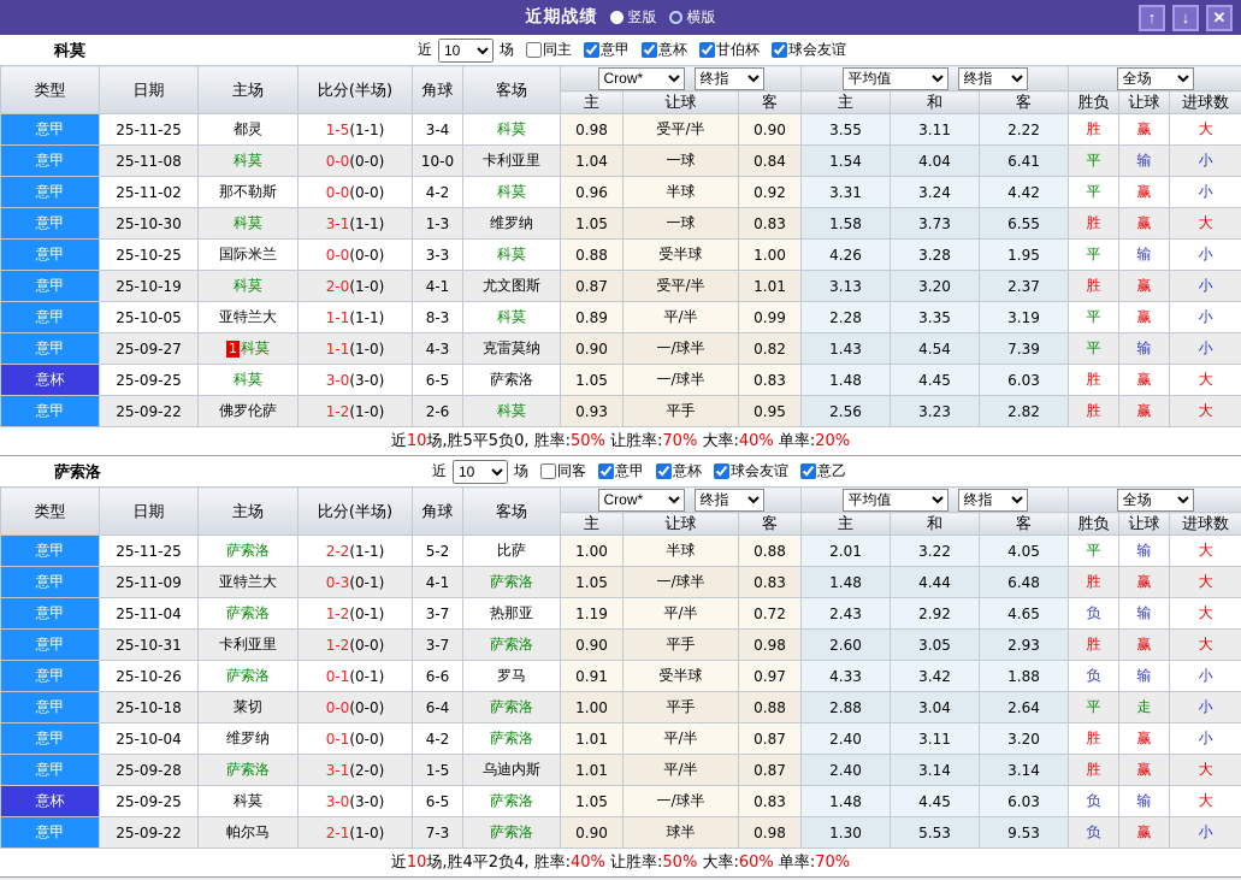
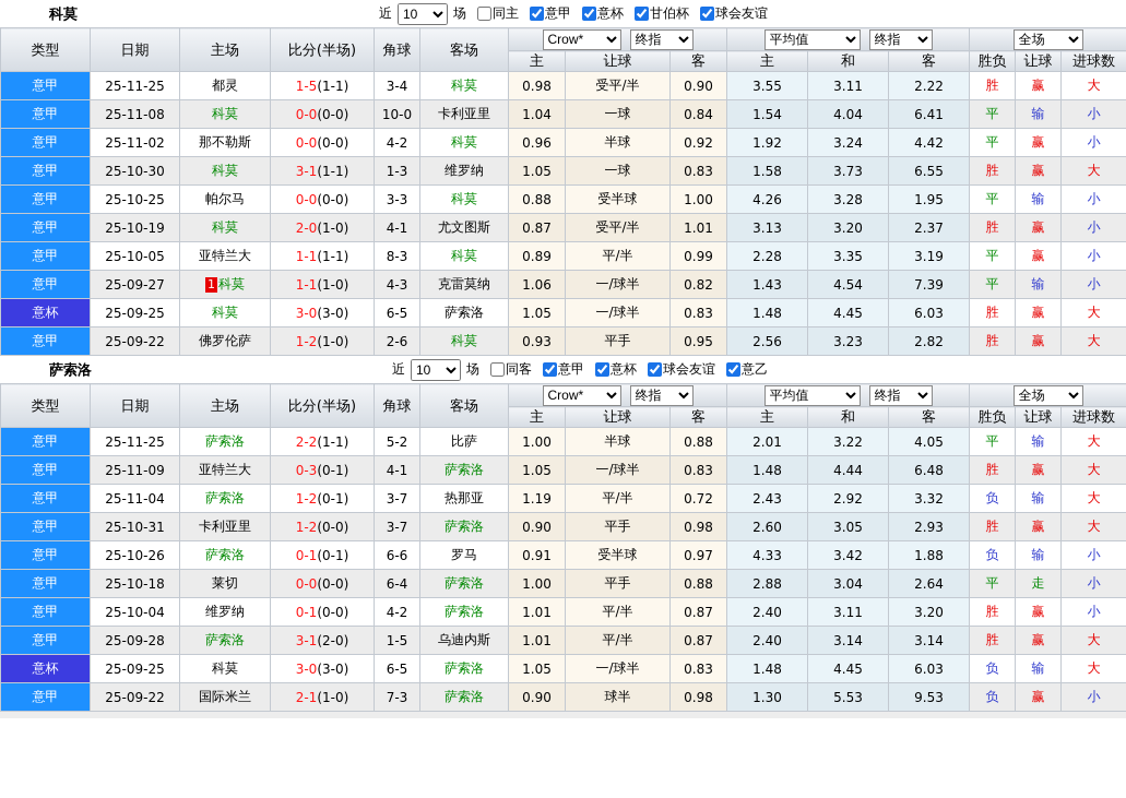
- 近期战绩
- 竖版
- 横版
- ↑
- ↓
- ✕
  科莫
  近
  10
  场
  同主
  意甲
  意杯
  甘伯杯
  球会友谊
  类型	日期	主场	比分(半场)	角球	客场	Crow* 终指	平均值 终指	全场
  主	让球	客	主	和	客	胜负	让球	进球数
  意甲	25-11-25	都灵	1-5(1-1)	3-4	科莫	0.98	受平/半	0.90	3.55	3.11	2.22	胜	赢	大
  意甲	25-11-08	科莫	0-0(0-0)	10-0	卡利亚里	1.04	一球	0.84	1.54	4.04	6.41	平	输	小
- 意甲	25-11-02	那不勒斯	0-0(0-0)	4-2	科莫	0.96	半球	0.92	3.31	3.24	4.42	平	赢	小
+ 意甲	25-11-02	那不勒斯	0-0(0-0)	4-2	科莫	0.96	半球	0.92	1.92	3.24	4.42	平	赢	小
  意甲	25-10-30	科莫	3-1(1-1)	1-3	维罗纳	1.05	一球	0.83	1.58	3.73	6.55	胜	赢	大
- 意甲	25-10-25	国际米兰	0-0(0-0)	3-3	科莫	0.88	受半球	1.00	4.26	3.28	1.95	平	输	小
+ 意甲	25-10-25	帕尔马	0-0(0-0)	3-3	科莫	0.88	受半球	1.00	4.26	3.28	1.95	平	输	小
  意甲	25-10-19	科莫	2-0(1-0)	4-1	尤文图斯	0.87	受平/半	1.01	3.13	3.20	2.37	胜	赢	小
  意甲	25-10-05	亚特兰大	1-1(1-1)	8-3	科莫	0.89	平/半	0.99	2.28	3.35	3.19	平	赢	小
- 意甲	25-09-27	1 科莫	1-1(1-0)	4-3	克雷莫纳	0.90	一/球半	0.82	1.43	4.54	7.39	平	输	小
+ 意甲	25-09-27	1 科莫	1-1(1-0)	4-3	克雷莫纳	1.06	一/球半	0.82	1.43	4.54	7.39	平	输	小
  意杯	25-09-25	科莫	3-0(3-0)	6-5	萨索洛	1.05	一/球半	0.83	1.48	4.45	6.03	胜	赢	大
  意甲	25-09-22	佛罗伦萨	1-2(1-0)	2-6	科莫	0.93	平手	0.95	2.56	3.23	2.82	胜	赢	大
- 近10场,胜5平5负0, 胜率:50% 让胜率:70% 大率:40% 单率:20%
  萨索洛
  近
  10
  场
  同客
  意甲
  意杯
  球会友谊
  意乙
  类型	日期	主场	比分(半场)	角球	客场	Crow* 终指	平均值 终指	全场
  主	让球	客	主	和	客	胜负	让球	进球数
  意甲	25-11-25	萨索洛	2-2(1-1)	5-2	比萨	1.00	半球	0.88	2.01	3.22	4.05	平	输	大
  意甲	25-11-09	亚特兰大	0-3(0-1)	4-1	萨索洛	1.05	一/球半	0.83	1.48	4.44	6.48	胜	赢	大
- 意甲	25-11-04	萨索洛	1-2(0-1)	3-7	热那亚	1.19	平/半	0.72	2.43	2.92	4.65	负	输	大
+ 意甲	25-11-04	萨索洛	1-2(0-1)	3-7	热那亚	1.19	平/半	0.72	2.43	2.92	3.32	负	输	大
  意甲	25-10-31	卡利亚里	1-2(0-0)	3-7	萨索洛	0.90	平手	0.98	2.60	3.05	2.93	胜	赢	大
  意甲	25-10-26	萨索洛	0-1(0-1)	6-6	罗马	0.91	受半球	0.97	4.33	3.42	1.88	负	输	小
  意甲	25-10-18	莱切	0-0(0-0)	6-4	萨索洛	1.00	平手	0.88	2.88	3.04	2.64	平	走	小
  意甲	25-10-04	维罗纳	0-1(0-0)	4-2	萨索洛	1.01	平/半	0.87	2.40	3.11	3.20	胜	赢	小
  意甲	25-09-28	萨索洛	3-1(2-0)	1-5	乌迪内斯	1.01	平/半	0.87	2.40	3.14	3.14	胜	赢	大
  意杯	25-09-25	科莫	3-0(3-0)	6-5	萨索洛	1.05	一/球半	0.83	1.48	4.45	6.03	负	输	大
- 意甲	25-09-22	帕尔马	2-1(1-0)	7-3	萨索洛	0.90	球半	0.98	1.30	5.53	9.53	负	赢	小
+ 意甲	25-09-22	国际米兰	2-1(1-0)	7-3	萨索洛	0.90	球半	0.98	1.30	5.53	9.53	负	赢	小
- 近10场,胜4平2负4, 胜率:40% 让胜率:50% 大率:60% 单率:70%
